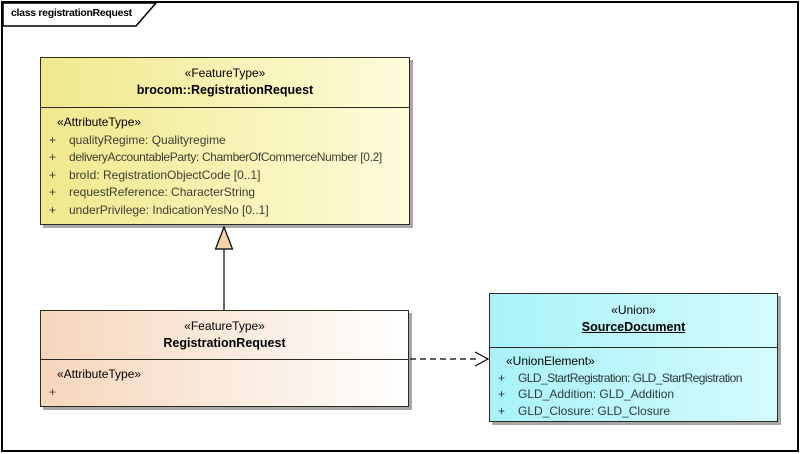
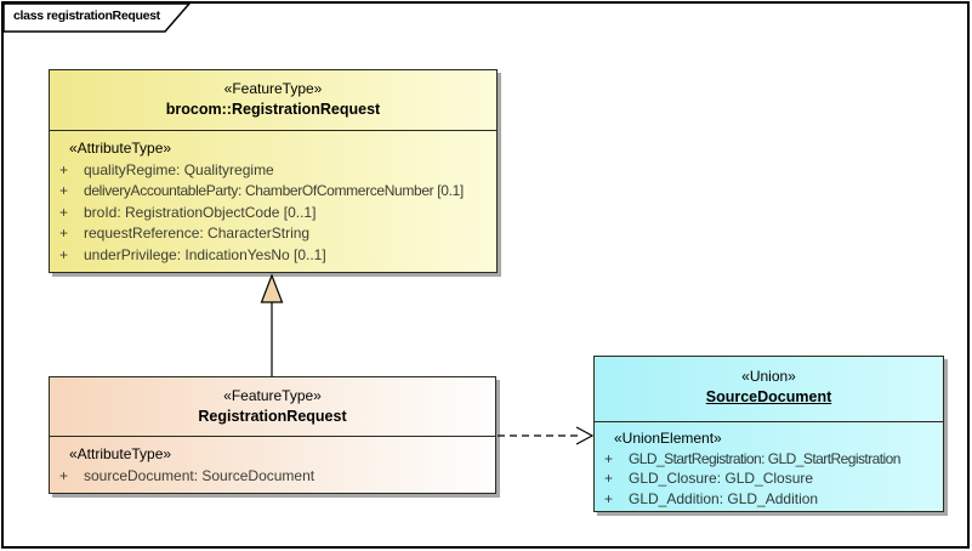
  class registrationRequest
  «FeatureType»
  brocom::RegistrationRequest
  «AttributeType»
  +
  qualityRegime: Qualityregime
  +
- deliveryAccountableParty: ChamberOfCommerceNumber [0.2]
+ deliveryAccountableParty: ChamberOfCommerceNumber [0.1]
  +
  broId: RegistrationObjectCode [0..1]
  +
  requestReference: CharacterString
  +
  underPrivilege: IndicationYesNo [0..1]
  «FeatureType»
  RegistrationRequest
  «AttributeType»
  +
+ sourceDocument: SourceDocument
  «Union»
  SourceDocument
  «UnionElement»
  +
  GLD_StartRegistration: GLD_StartRegistration
  +
- GLD_Addition: GLD_Addition
+ GLD_Closure: GLD_Closure
  +
- GLD_Closure: GLD_Closure
+ GLD_Addition: GLD_Addition
